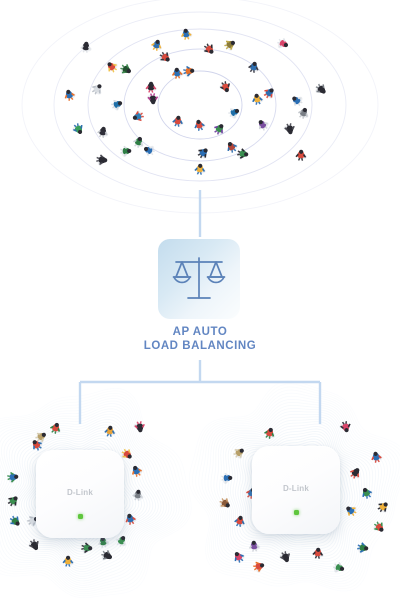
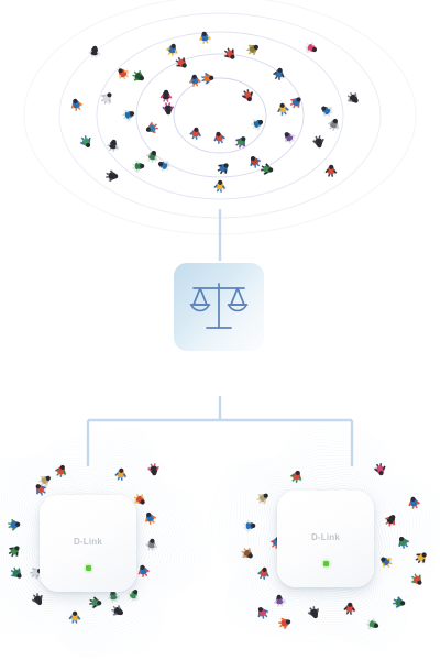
- AP AUTO
- LOAD BALANCING
  D-Link
  D-Link
